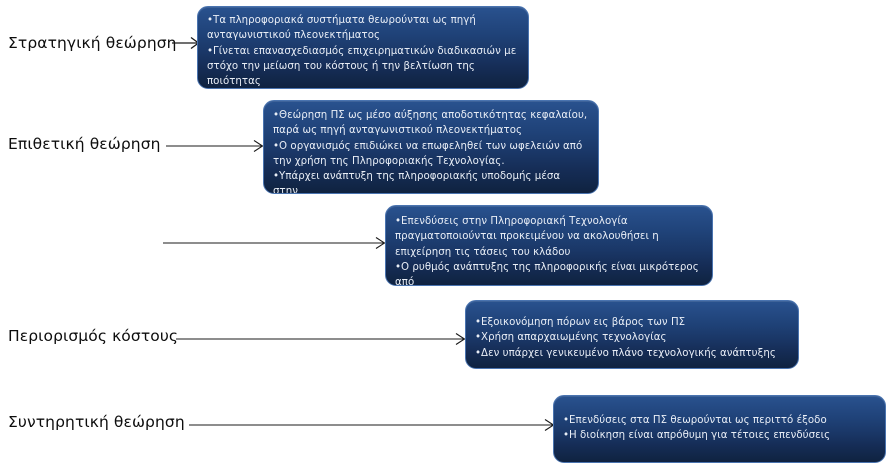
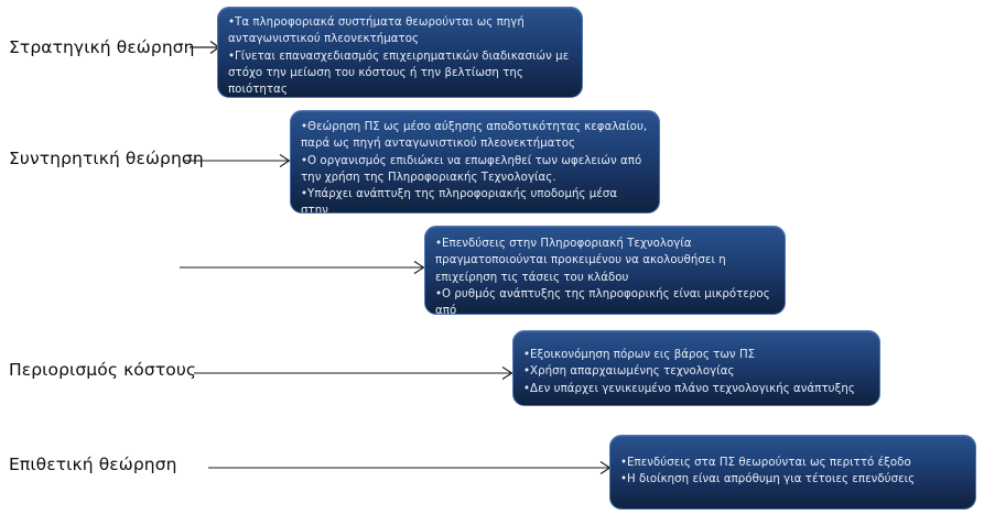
  Στρατηγική θεώρηση
  •Τα πληροφοριακά συστήματα θεωρούνται ως πηγή
  ανταγωνιστικού πλεονεκτήματος
  •Γίνεται επανασχεδιασμός επιχειρηματικών διαδικασιών με
  στόχο την μείωση του κόστους ή την βελτίωση της ποιότητας
- Επιθετική θεώρηση
+ Συντηρητική θεώρηση
  •Θεώρηση ΠΣ ως μέσο αύξησης αποδοτικότητας κεφαλαίου,
  παρά ως πηγή ανταγωνιστικού πλεονεκτήματος
  •Ο οργανισμός επιδιώκει να επωφεληθεί των ωφελειών από
  την χρήση της Πληροφοριακής Τεχνολογίας.
  •Υπάρχει ανάπτυξη της πληροφοριακής υποδομής μέσα στην
  •Επενδύσεις στην Πληροφοριακή Τεχνολογία
  πραγματοποιούνται προκειμένου να ακολουθήσει η
  επιχείρηση τις τάσεις του κλάδου
  •Ο ρυθμός ανάπτυξης της πληροφορικής είναι μικρότερος από
  Περιορισμός κόστους
  •Εξοικονόμηση πόρων εις βάρος των ΠΣ
  •Χρήση απαρχαιωμένης τεχνολογίας
  •Δεν υπάρχει γενικευμένο πλάνο τεχνολογικής ανάπτυξης
- Συντηρητική θεώρηση
+ Επιθετική θεώρηση
  •Επενδύσεις στα ΠΣ θεωρούνται ως περιττό έξοδο
  •Η διοίκηση είναι απρόθυμη για τέτοιες επενδύσεις
